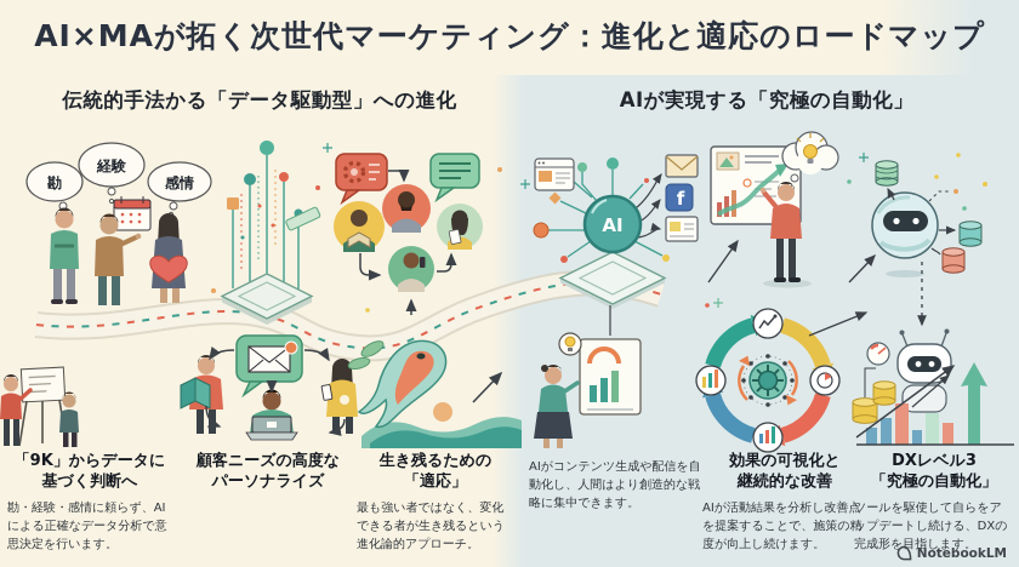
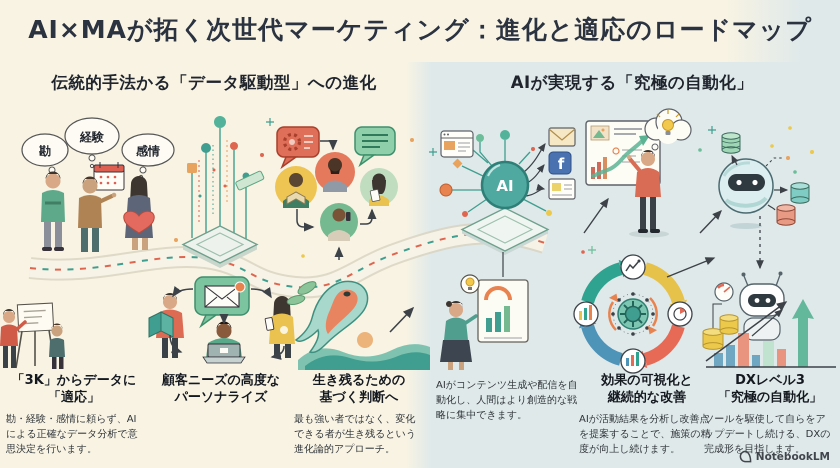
  勘
  経験
  感情
  f
  AI
  AI×MAが拓く次世代マーケティング：進化と適応のロードマップ
  伝統的手法かる「データ駆動型」への進化
  AIが実現する「究極の自動化」
- 「9K」からデータに
+ 「3K」からデータに
- 基づく判断へ
+ 「適応」
  勘・経験・感情に頼らず、AIによる正確なデータ分析で意思決定を行います。
  顧客ニーズの高度な
  パーソナライズ
  生き残るための
- 「適応」
+ 基づく判断へ
  最も強い者ではなく、変化できる者が生き残るという進化論的アプローチ。
  AIがコンテンツ生成や配信を自動化し、人間はより創造的な戦略に集中できます。
  効果の可視化と
  継続的な改善
  AIが活動結果を分析し改善点を提案することで、施策の精度が向上し続けます。
  DXレベル3
  「究極の自動化」
  ツールを駆使して自らをアップデートし続ける、DXの完成形を目指します。
  NotebookLM
